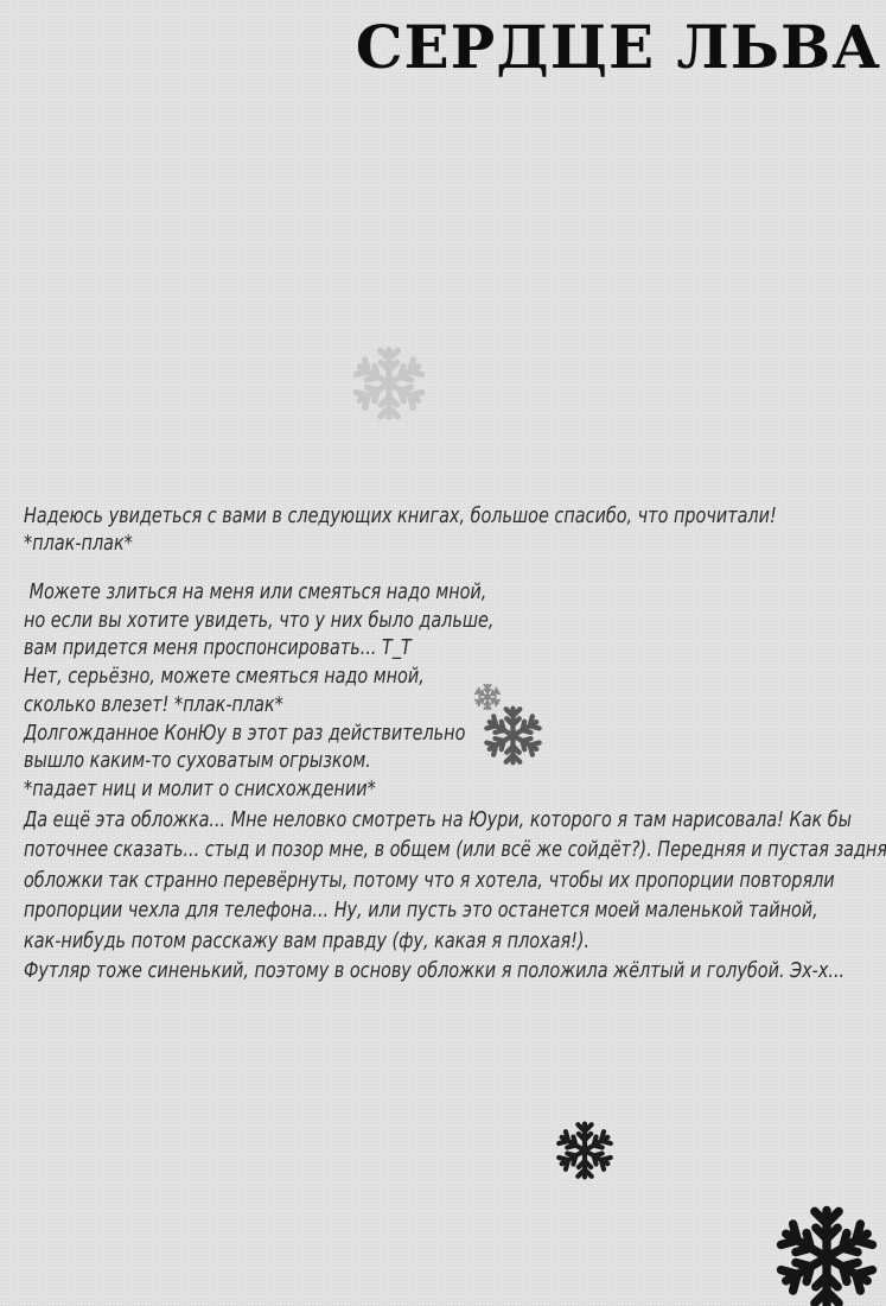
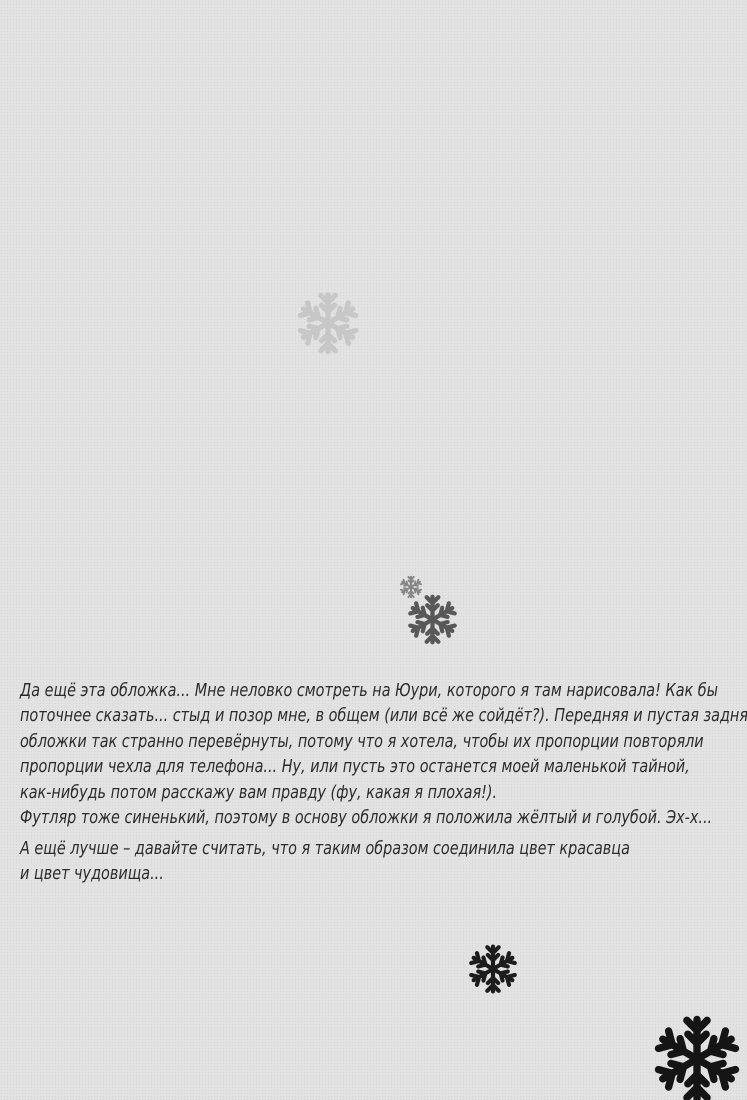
- СЕРДЦЕ ЛЬВА
- Надеюсь увидеться с вами в следующих книгах, большое спасибо, что прочитали!
- *плак-плак*
- Можете злиться на меня или смеяться надо мной,
- но если вы хотите увидеть, что у них было дальше,
- вам придется меня проспонсировать... Т_Т
- Нет, серьёзно, можете смеяться надо мной,
- сколько влезет! *плак-плак*
- Долгожданное КонЮу в этот раз действительно
- вышло каким-то суховатым огрызком.
- *падает ниц и молит о снисхождении*
  Да ещё эта обложка... Мне неловко смотреть на Юури, которого я там нарисовала! Как бы
  поточнее сказать... стыд и позор мне, в общем (или всё же сойдёт?). Передняя и пустая задня
  обложки так странно перевёрнуты, потому что я хотела, чтобы их пропорции повторяли
  пропорции чехла для телефона... Ну, или пусть это останется моей маленькой тайной,
  как-нибудь потом расскажу вам правду (фу, какая я плохая!).
  Футляр тоже синенький, поэтому в основу обложки я положила жёлтый и голубой. Эх-х...
+ А ещё лучше – давайте считать, что я таким образом соединила цвет красавца
+ и цвет чудовища...
